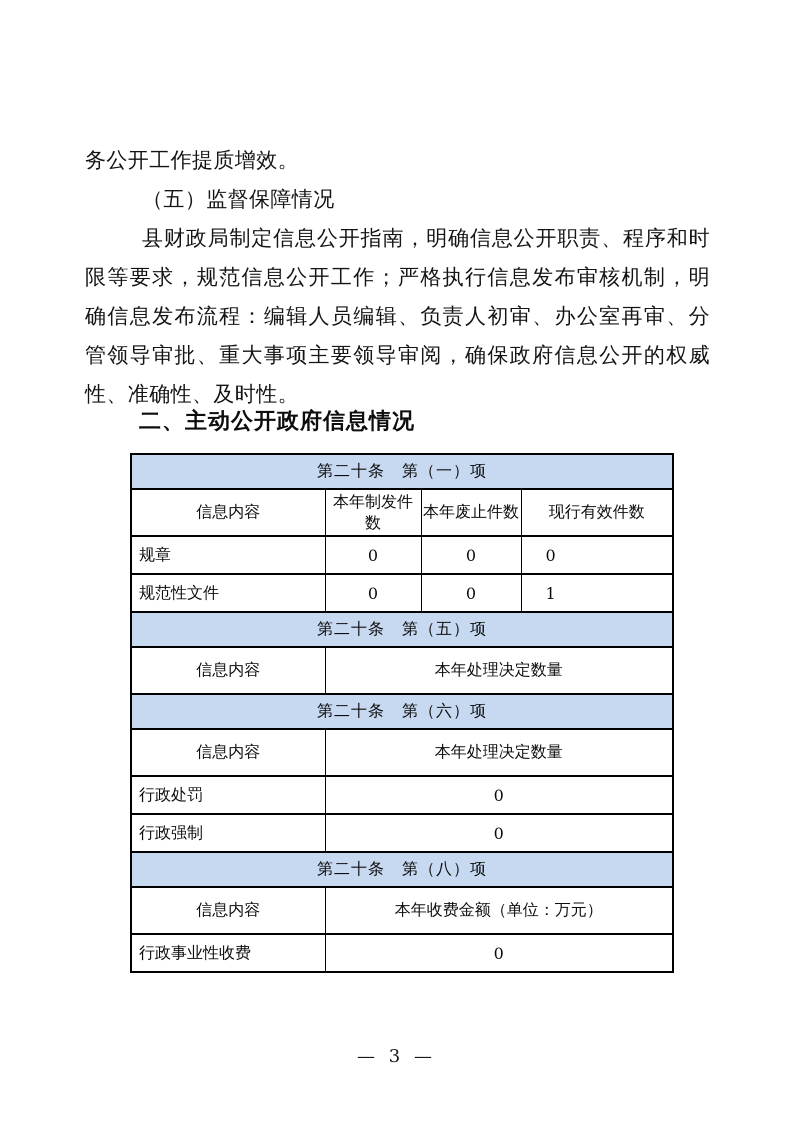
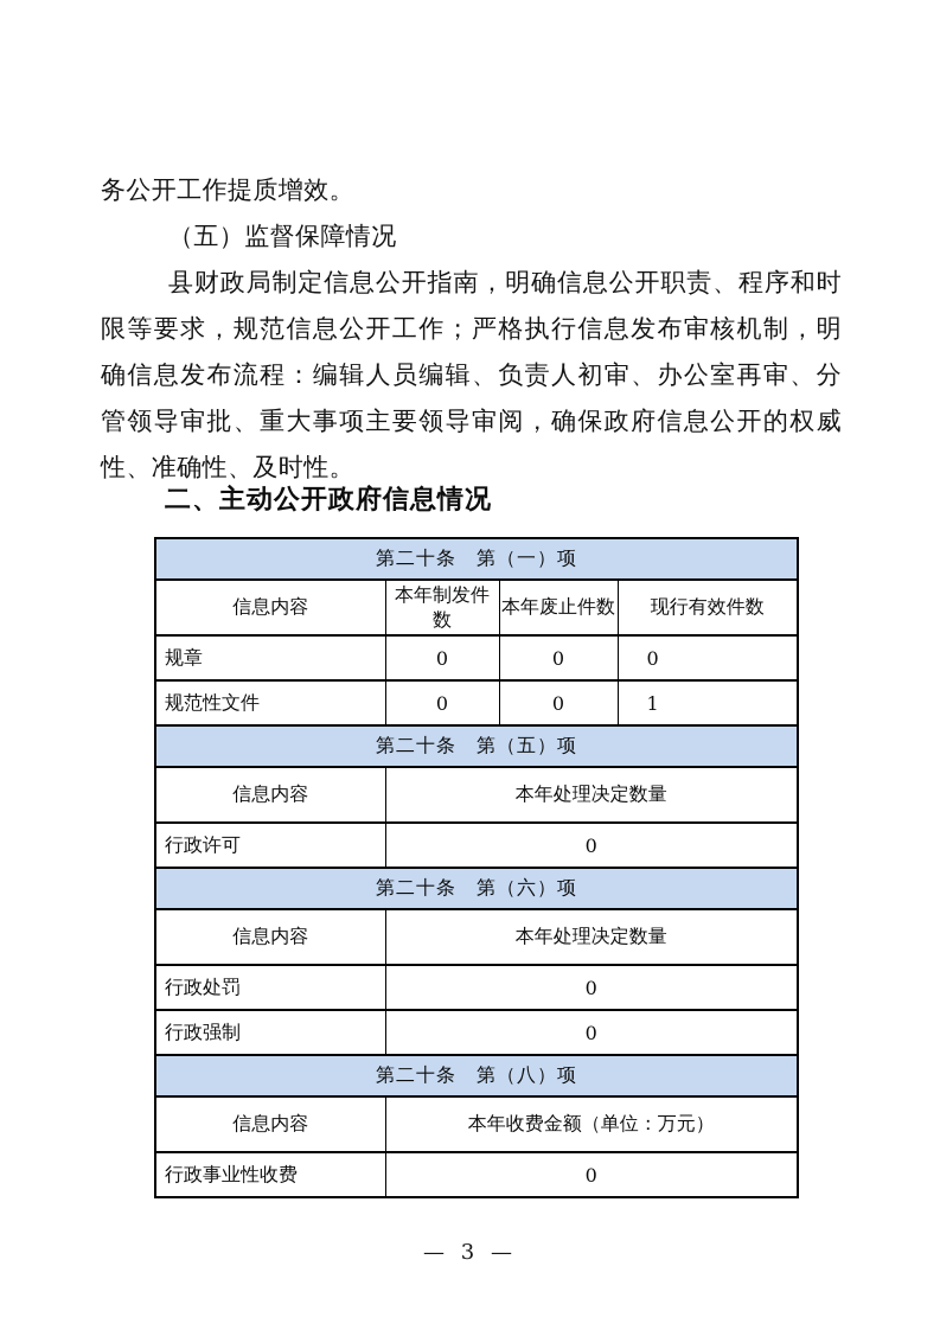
  务公开工作提质增效。
  （五）监督保障情况
  县财政局制定信息公开指南，明确信息公开职责、程序和时
  限等要求，规范信息公开工作；严格执行信息发布审核机制，明
  确信息发布流程：编辑人员编辑、负责人初审、办公室再审、分
  管领导审批、重大事项主要领导审阅，确保政府信息公开的权威
  性、准确性、及时性。
  二、主动公开政府信息情况
  第二十条 第（一）项
  信息内容	本年制发件数	本年废止件数	现行有效件数
  规章	0	0	0
  规范性文件	0	0	1
  第二十条 第（五）项
  信息内容	本年处理决定数量
+ 行政许可	0
  第二十条 第（六）项
  信息内容	本年处理决定数量
  行政处罚	0
  行政强制	0
  第二十条 第（八）项
  信息内容	本年收费金额（单位：万元）
  行政事业性收费	0
  — 3 —
